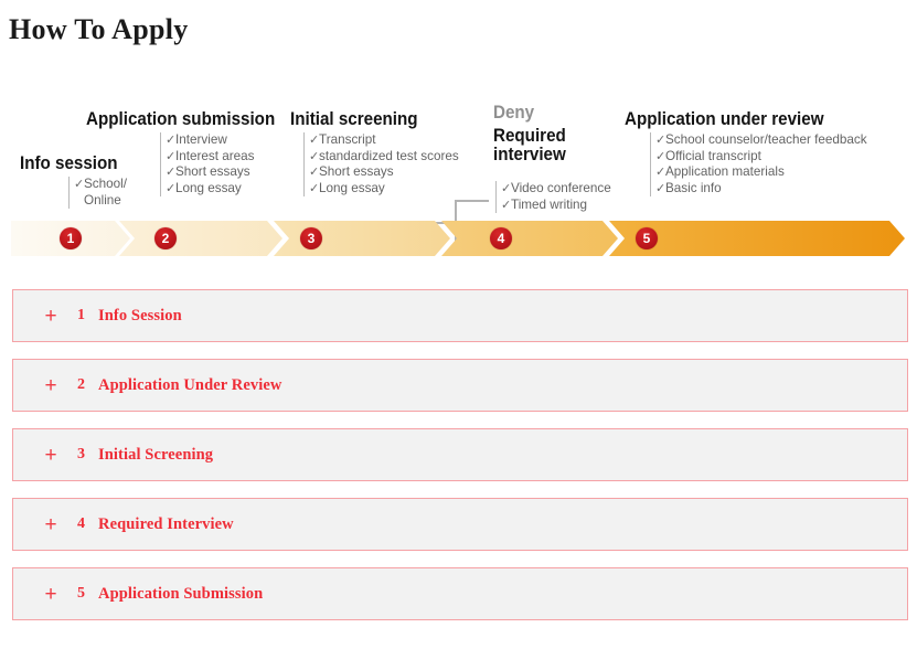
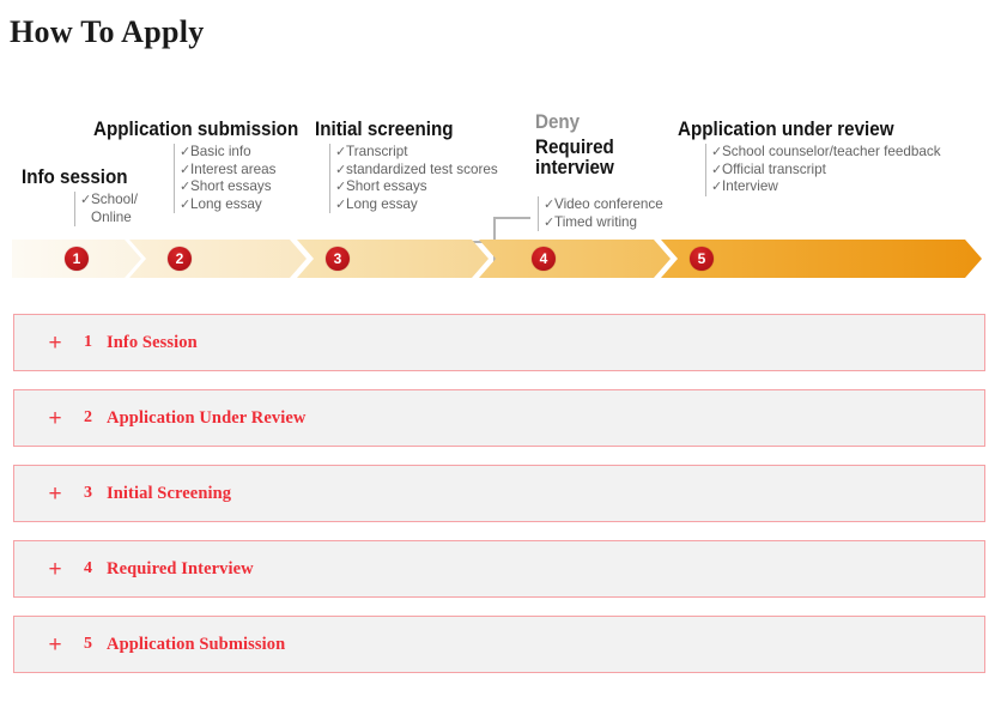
  How To Apply
  Info session
  Application submission
  Initial screening
  Deny
  Required
  interview
  Application under review
  ✓School/
  Online
- ✓Interview
+ ✓Basic info
  ✓Interest areas
  ✓Short essays
  ✓Long essay
  ✓Transcript
  ✓standardized test scores
  ✓Short essays
  ✓Long essay
  ✓Video conference
  ✓Timed writing
  ✓School counselor/teacher feedback
  ✓Official transcript
- ✓Application materials
- ✓Basic info
+ ✓Interview
  1
  2
  3
  4
  5
  +
  1
  Info Session
  +
  2
  Application Under Review
  +
  3
  Initial Screening
  +
  4
  Required Interview
  +
  5
  Application Submission
